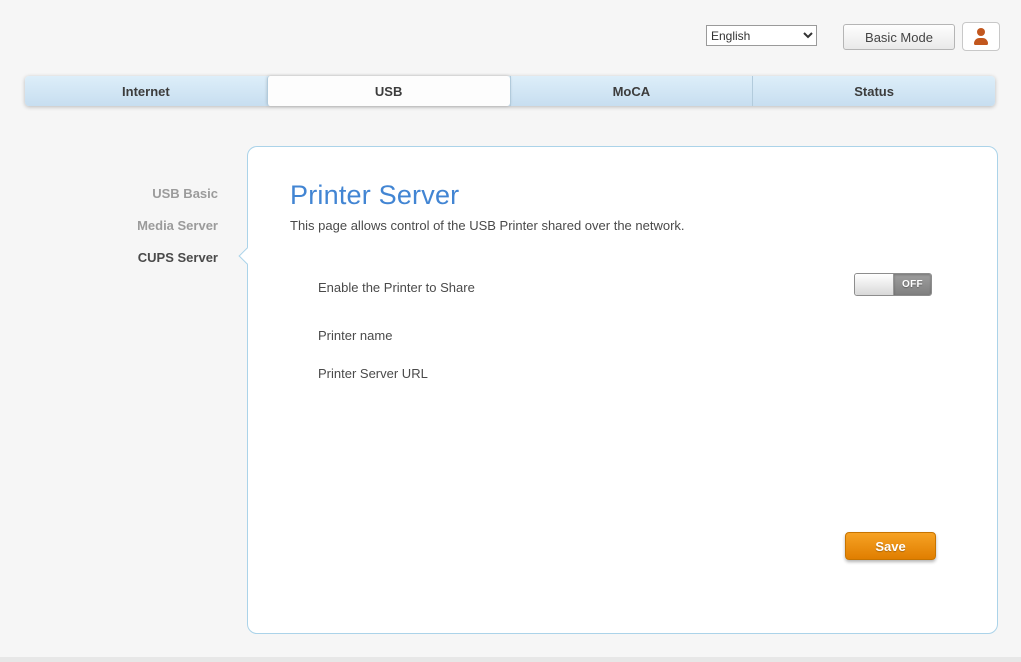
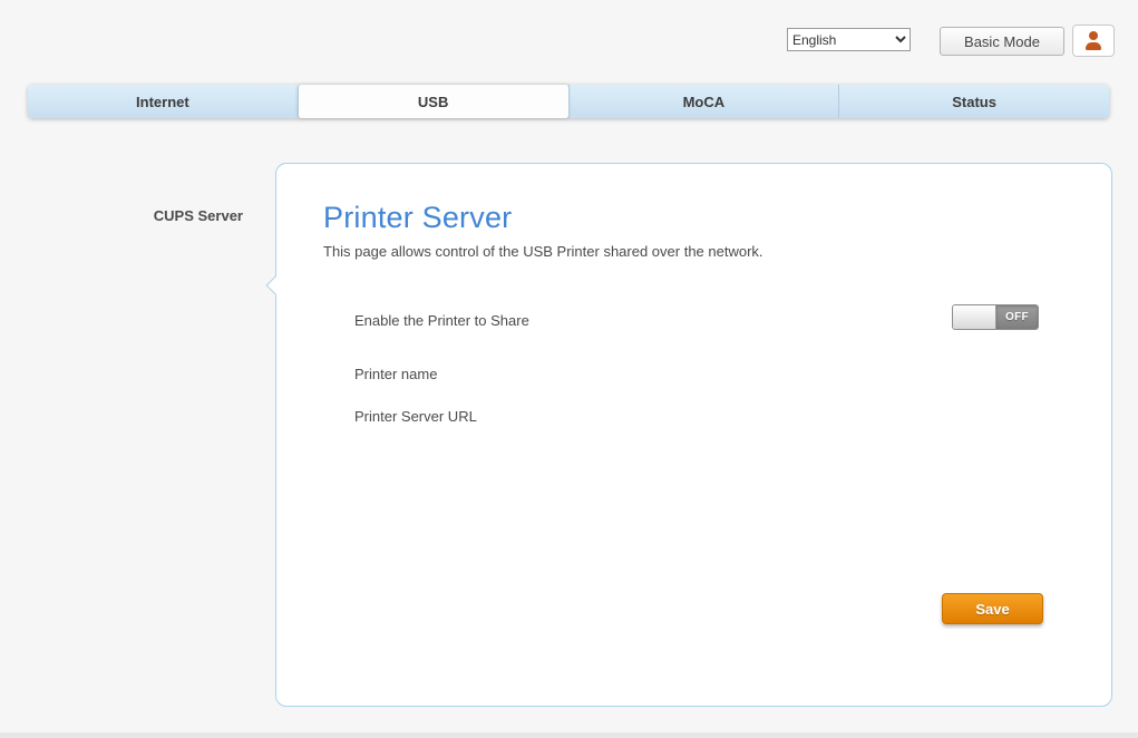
  English
  Basic Mode
  Internet
  USB
  MoCA
  Status
- USB Basic
- Media Server
  CUPS Server
  Printer Server
  This page allows control of the USB Printer shared over the network.
  Enable the Printer to Share
  Printer name
  Printer Server URL
  OFF
  Save
